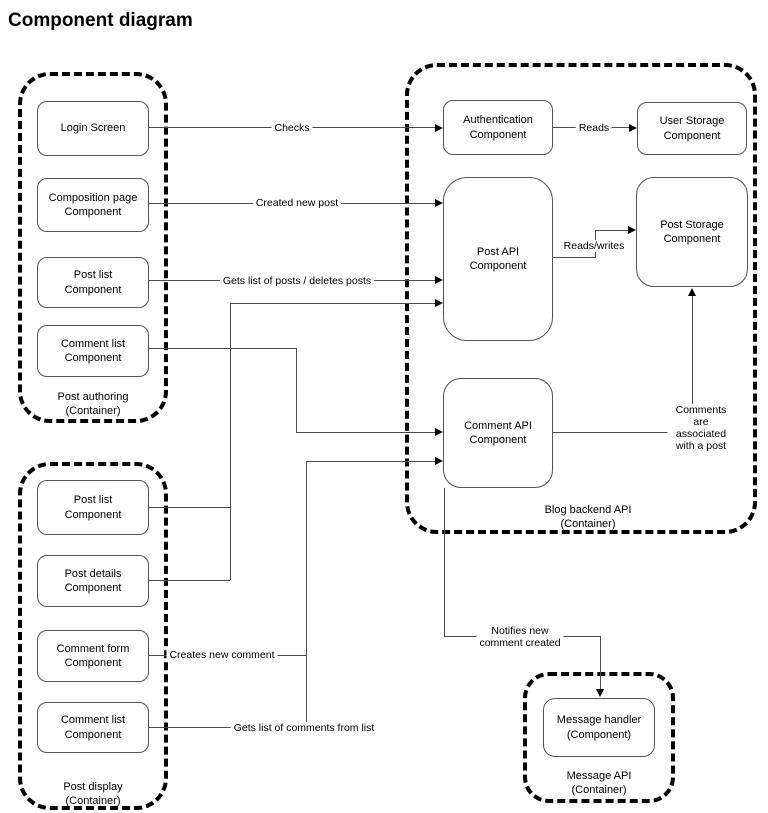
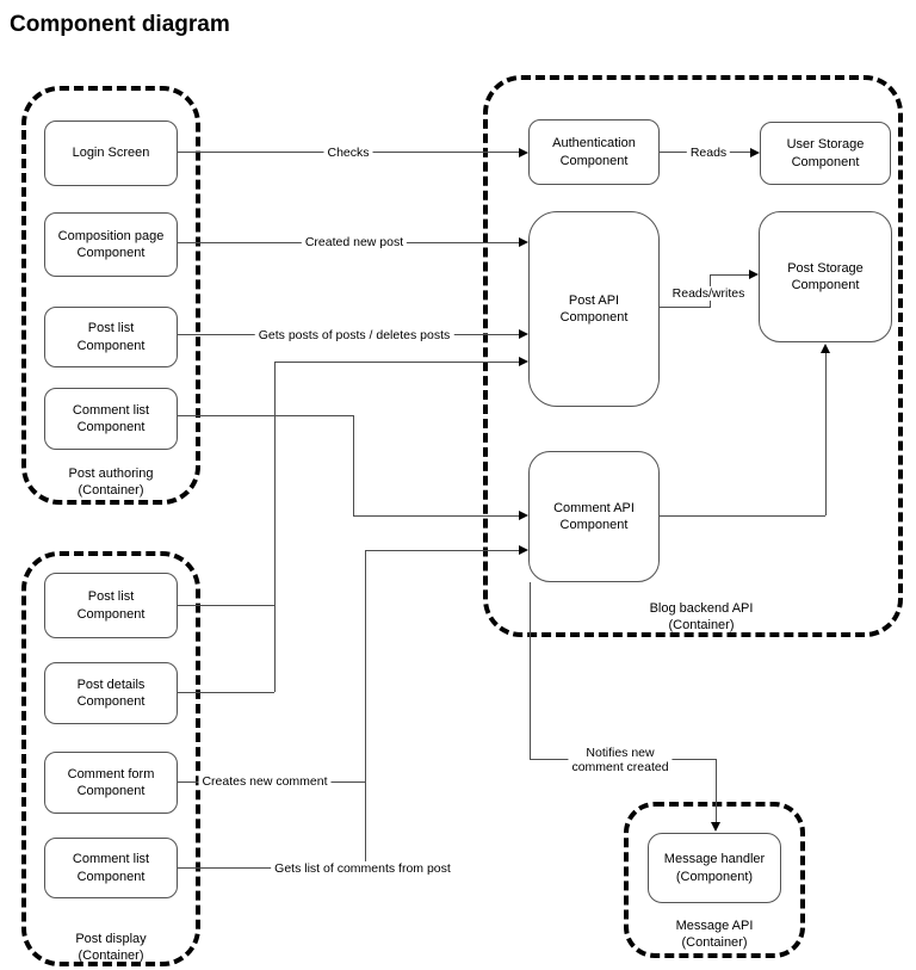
  Component diagram
  Post authoring
  (Container)
  Post display
  (Container)
  Blog backend API
  (Container)
  Message API
  (Container)
  Checks
  Reads
  Created new post
- Gets list of posts / deletes posts
+ Gets posts of posts / deletes posts
  Creates new comment
- Gets list of comments from list
+ Gets list of comments from post
  Reads/writes
- Comments are
- associated with a post
  Notifies new
  comment created
  Login Screen
  Composition page
  Component
  Post list
  Component
  Comment list
  Component
  Post list
  Component
  Post details
  Component
  Comment form
  Component
  Comment list
  Component
  Authentication
  Component
  User Storage
  Component
  Post API
  Component
  Post Storage
  Component
  Comment API
  Component
  Message handler
  (Component)
